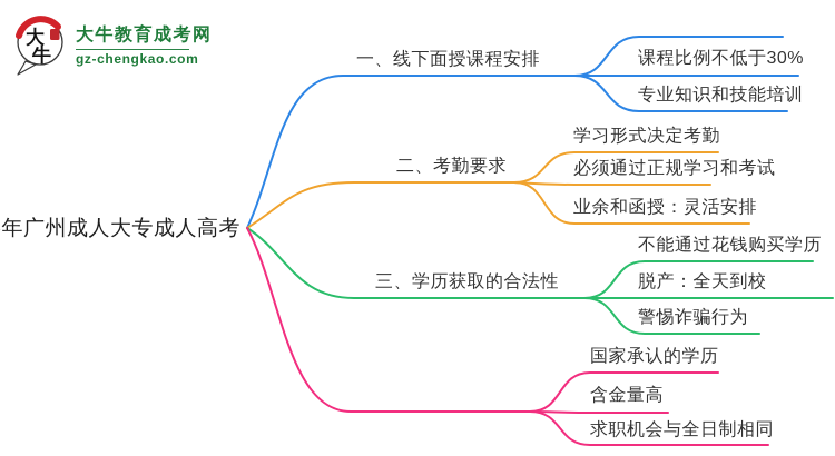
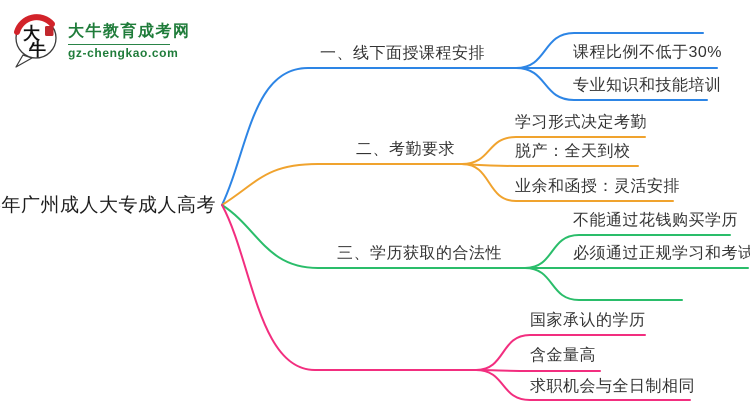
  大
  牛
  大牛教育成考网
  gz-chengkao.com
  年广州成人大专成人高考
  一、线下面授课程安排
  二、考勤要求
  三、学历获取的合法性
  课程比例不低于30%
  专业知识和技能培训
  学习形式决定考勤
- 必须通过正规学习和考试
+ 脱产：全天到校
  业余和函授：灵活安排
  不能通过花钱购买学历
- 脱产：全天到校
+ 必须通过正规学习和考试
- 警惕诈骗行为
  国家承认的学历
  含金量高
  求职机会与全日制相同
